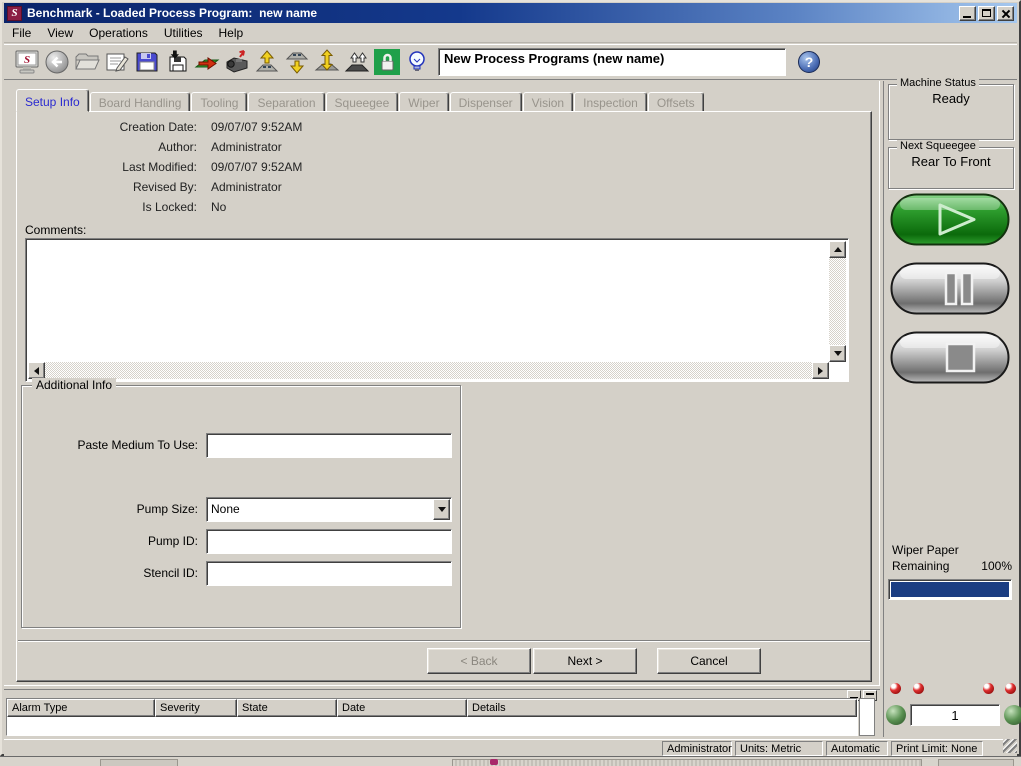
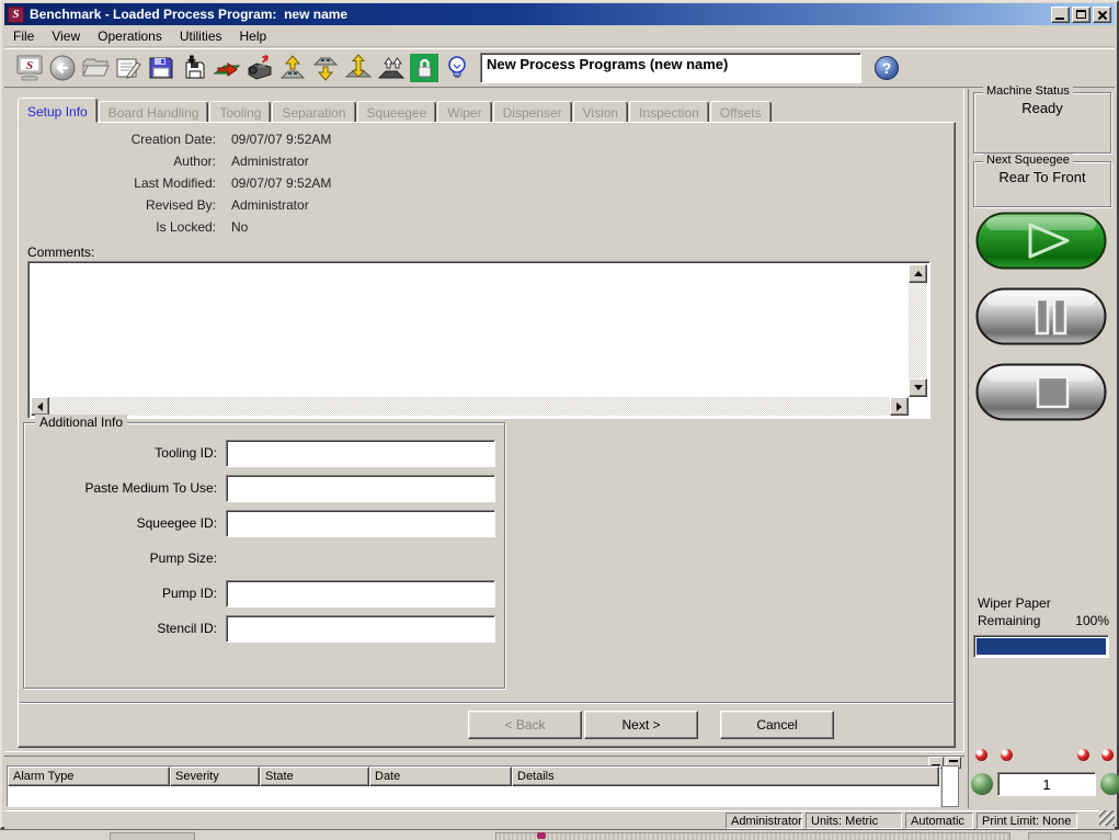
  S
  Benchmark - Loaded Process Program: new name
  File
  View
  Operations
  Utilities
  Help
  S
  New Process Programs (new name)
  ?
  Setup Info
  Board Handling
  Tooling
  Separation
  Squeegee
  Wiper
  Dispenser
  Vision
  Inspection
  Offsets
  Creation Date:
  09/07/07 9:52AM
  Author:
  Administrator
  Last Modified:
  09/07/07 9:52AM
  Revised By:
  Administrator
  Is Locked:
  No
  Comments:
  Additional Info
+ Tooling ID:
  Paste Medium To Use:
+ Squeegee ID:
  Pump Size:
- None
  Pump ID:
  Stencil ID:
  < Back
  Next >
  Cancel
  Machine Status
  Ready
  Next Squeegee
  Rear To Front
  Wiper Paper
  Remaining
  100%
  1
  Alarm Type
  Severity
  State
  Date
  Details
  Administrator
  Units: Metric
  Automatic
  Print Limit: None
